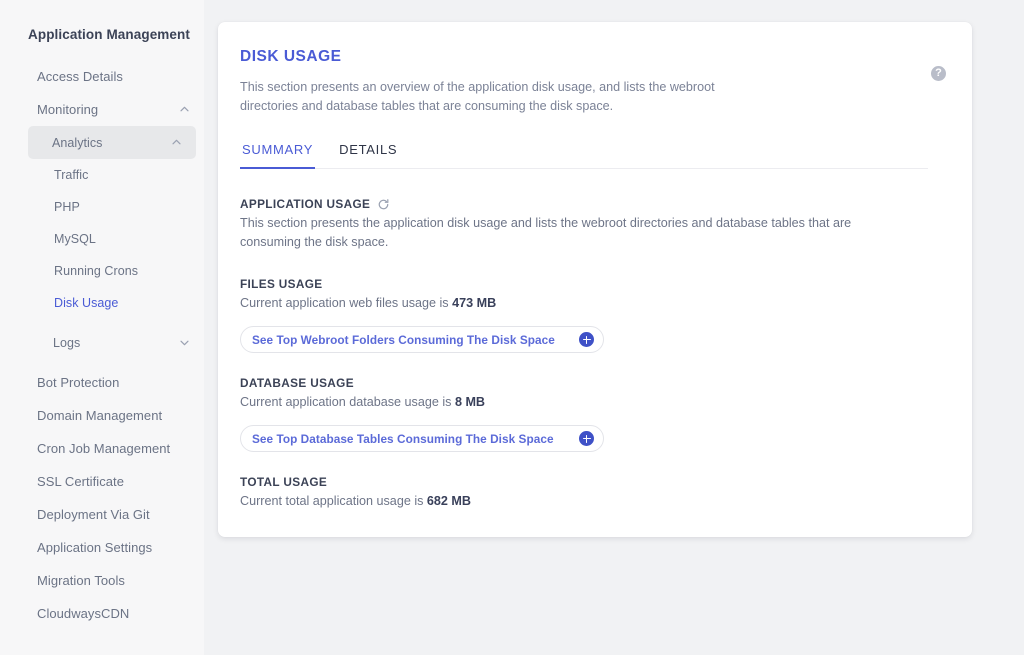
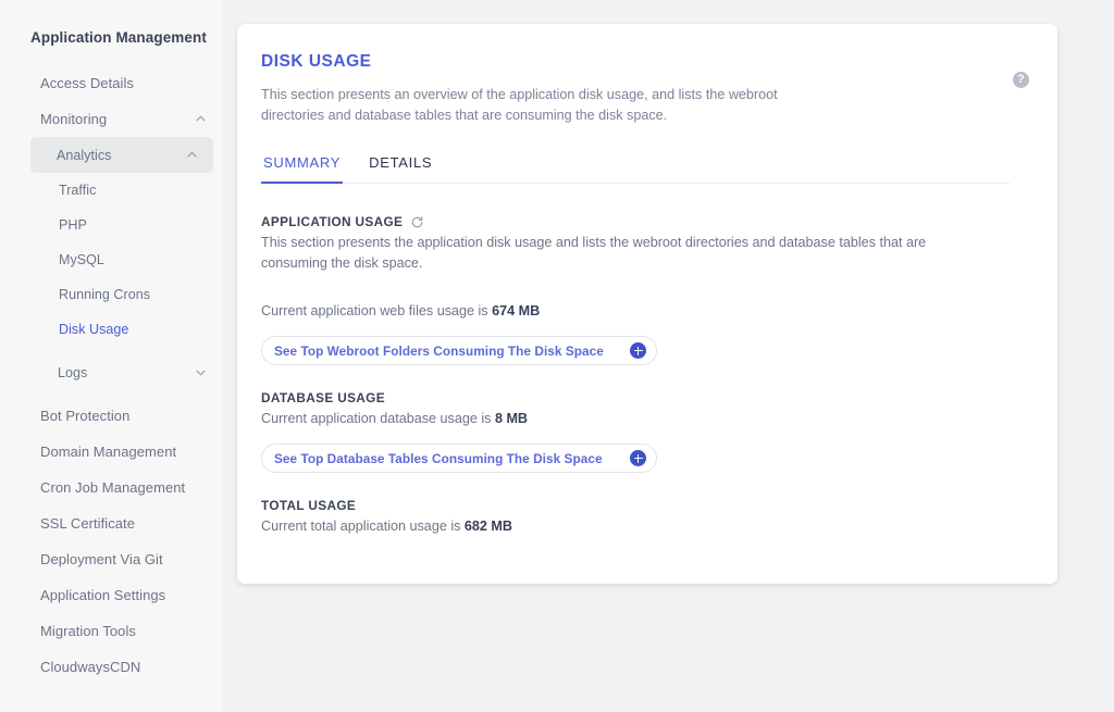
  Application Management
  Access Details
  Monitoring
  Analytics
  Traffic
  PHP
  MySQL
  Running Crons
  Disk Usage
  Logs
  Bot Protection
  Domain Management
  Cron Job Management
  SSL Certificate
  Deployment Via Git
  Application Settings
  Migration Tools
  CloudwaysCDN
  ?
  DISK USAGE
  This section presents an overview of the application disk usage, and lists the webroot directories and database tables that are consuming the disk space.
  SUMMARY
  DETAILS
  APPLICATION USAGE
  This section presents the application disk usage and lists the webroot directories and database tables that are consuming the disk space.
- FILES USAGE
- Current application web files usage is 473 MB
+ Current application web files usage is 674 MB
  See Top Webroot Folders Consuming The Disk Space
  DATABASE USAGE
  Current application database usage is 8 MB
  See Top Database Tables Consuming The Disk Space
  TOTAL USAGE
  Current total application usage is 682 MB
